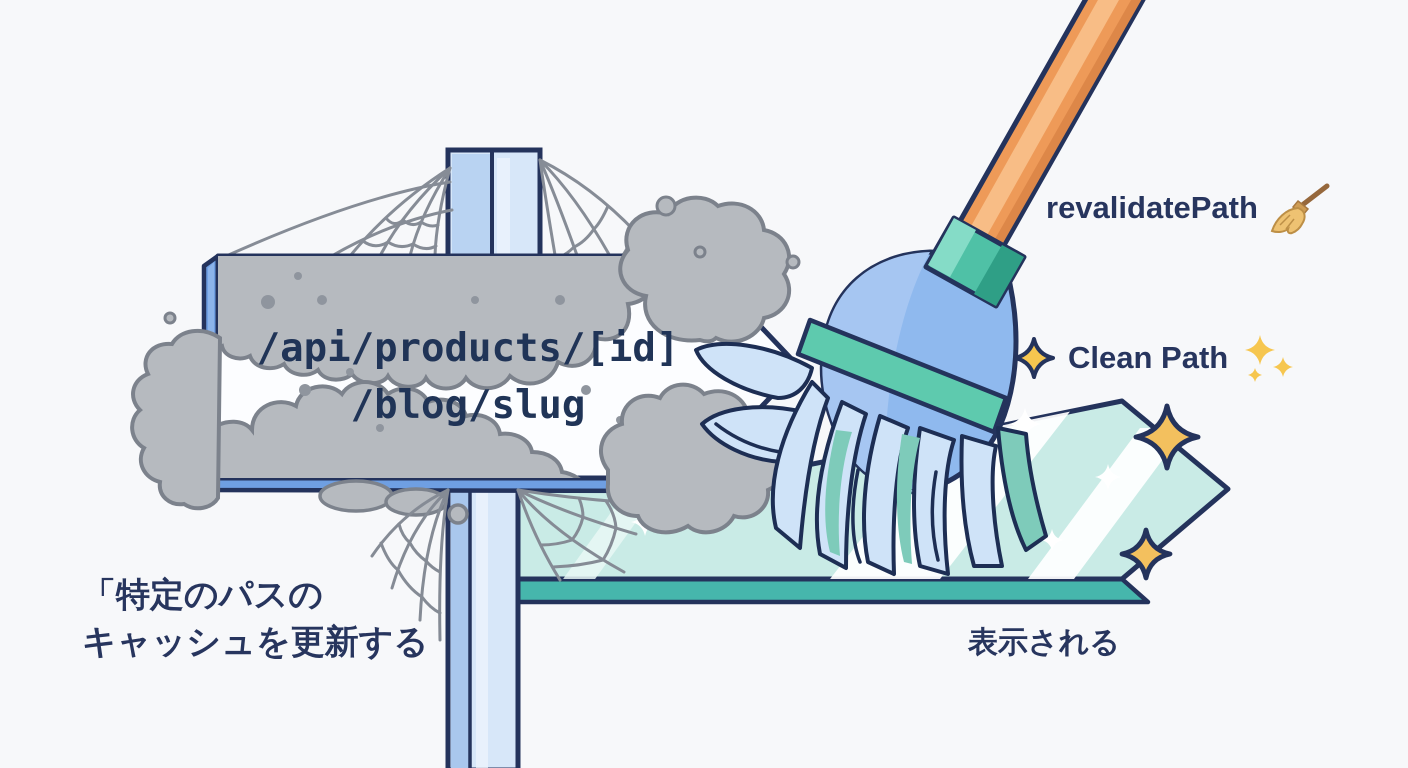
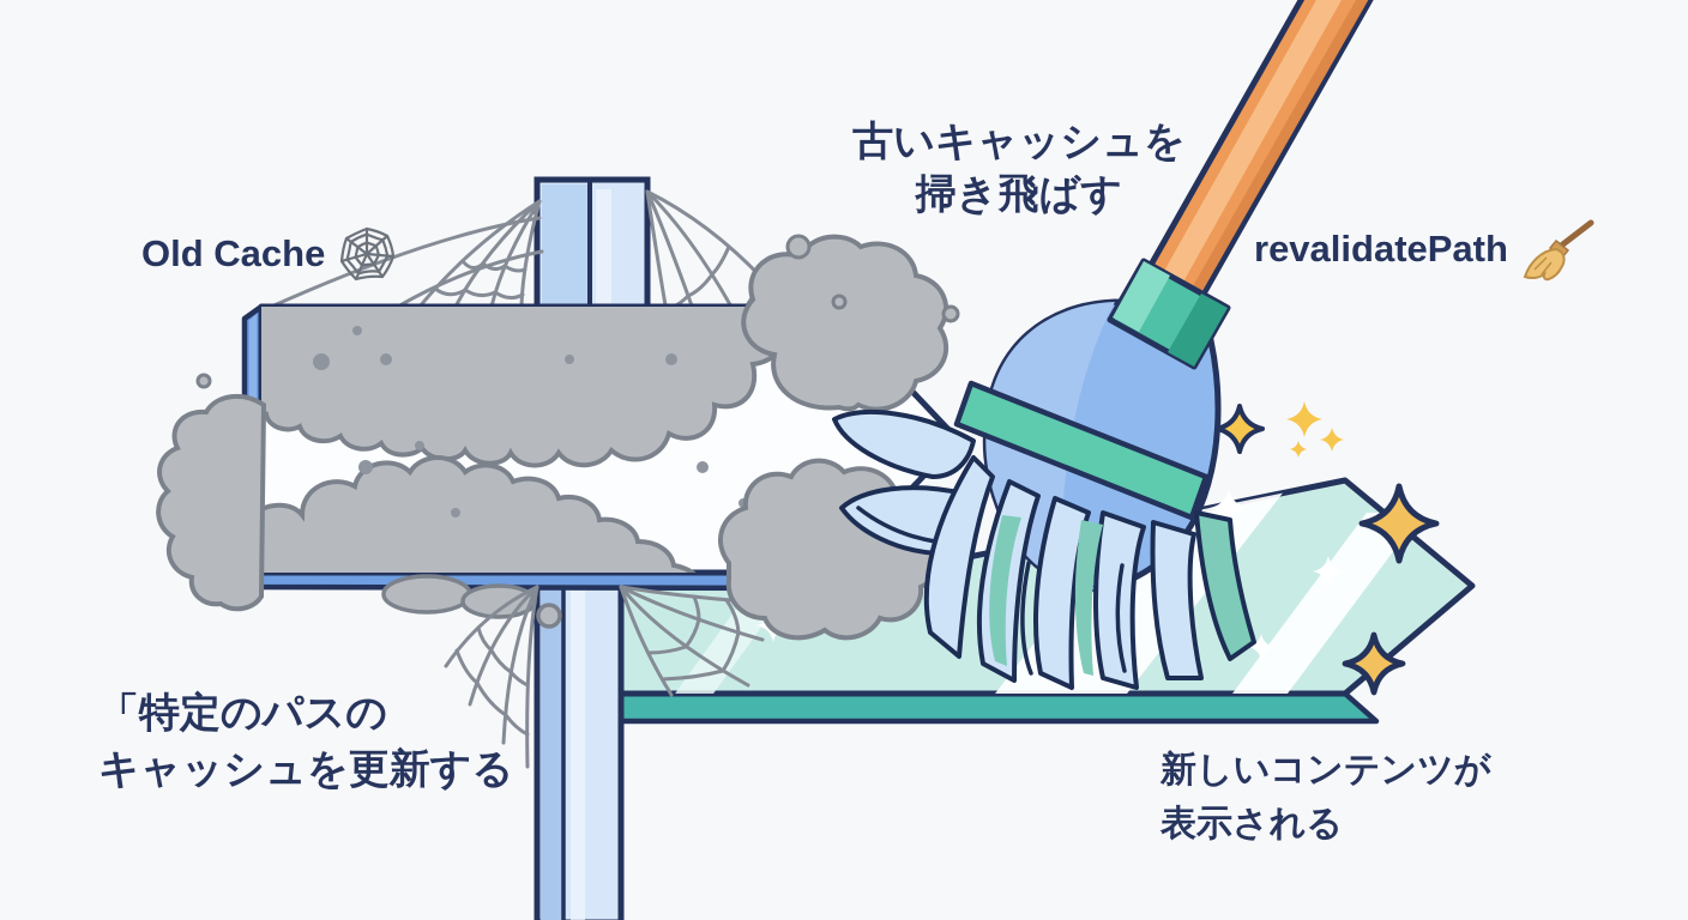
+ 古いキャッシュを
+ 掃き飛ばす
+ Old Cache
  revalidatePath
- Clean Path
- /api/products/[id]
- /blog/slug
  「特定のパスの
  キャッシュを更新する
+ 新しいコンテンツが
  表示される
